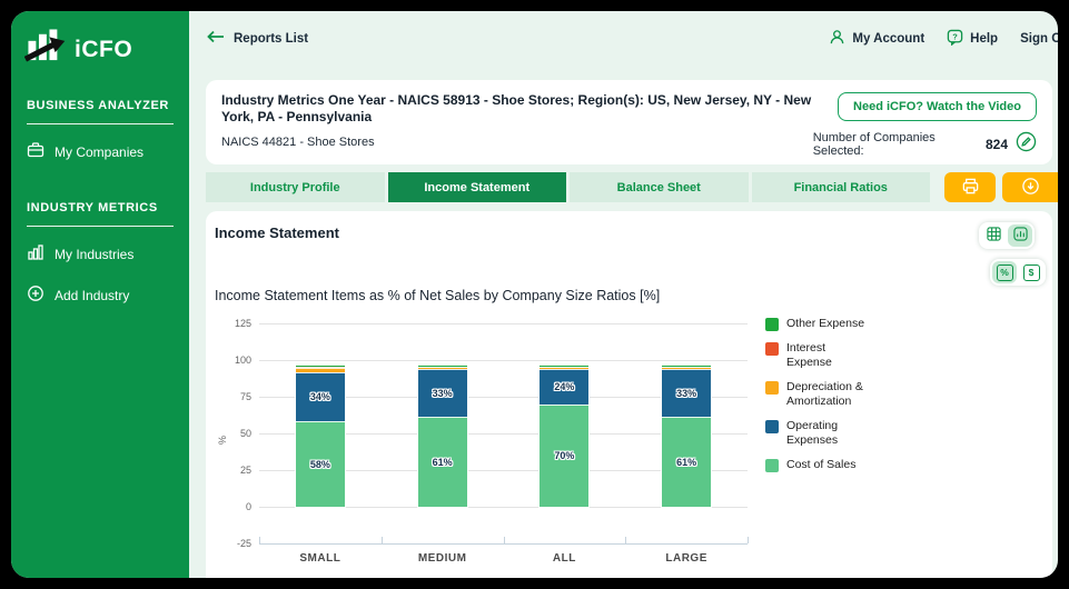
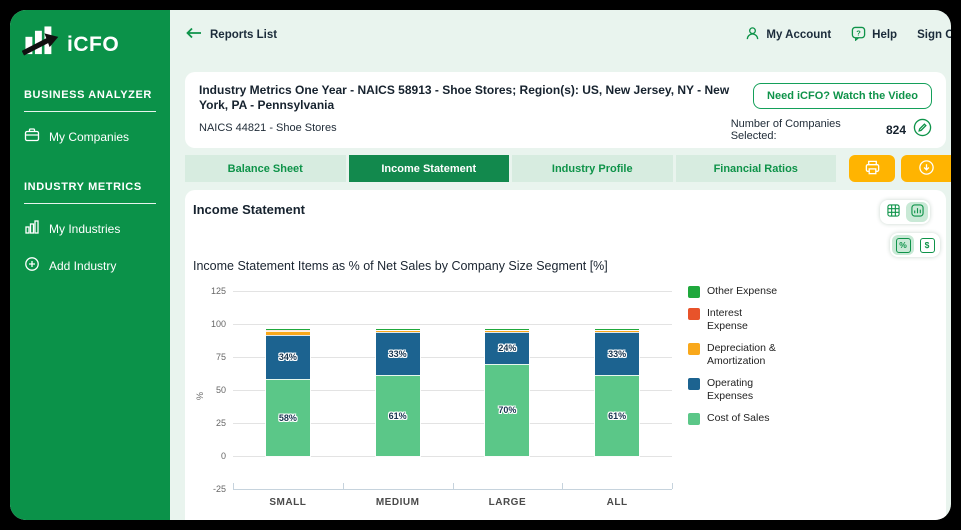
  iCFO
  BUSINESS ANALYZER
  My Companies
  INDUSTRY METRICS
  My Industries
  Add Industry
  Reports List
  My Account
  ?
  Help
  Sign O
  Industry Metrics One Year - NAICS 58913 - Shoe Stores; Region(s): US, New Jersey, NY - New York, PA - Pennsylvania
  NAICS 44821 - Shoe Stores
  Need iCFO? Watch the Video
  Number of Companies Selected:
  824
- Industry Profile
+ Balance Sheet
  Income Statement
- Balance Sheet
+ Industry Profile
  Financial Ratios
  Income Statement
  %
  $
- Income Statement Items as % of Net Sales by Company Size Ratios [%]
+ Income Statement Items as % of Net Sales by Company Size Segment [%]
  125
  100
  75
  50
  25
  0
  -25
  58%
  34%
  SMALL
  61%
  33%
  MEDIUM
  70%
  24%
- ALL
+ LARGE
  61%
  33%
- LARGE
+ ALL
  Other Expense
  Interest Expense
  Depreciation & Amortization
  Operating Expenses
  Cost of Sales
